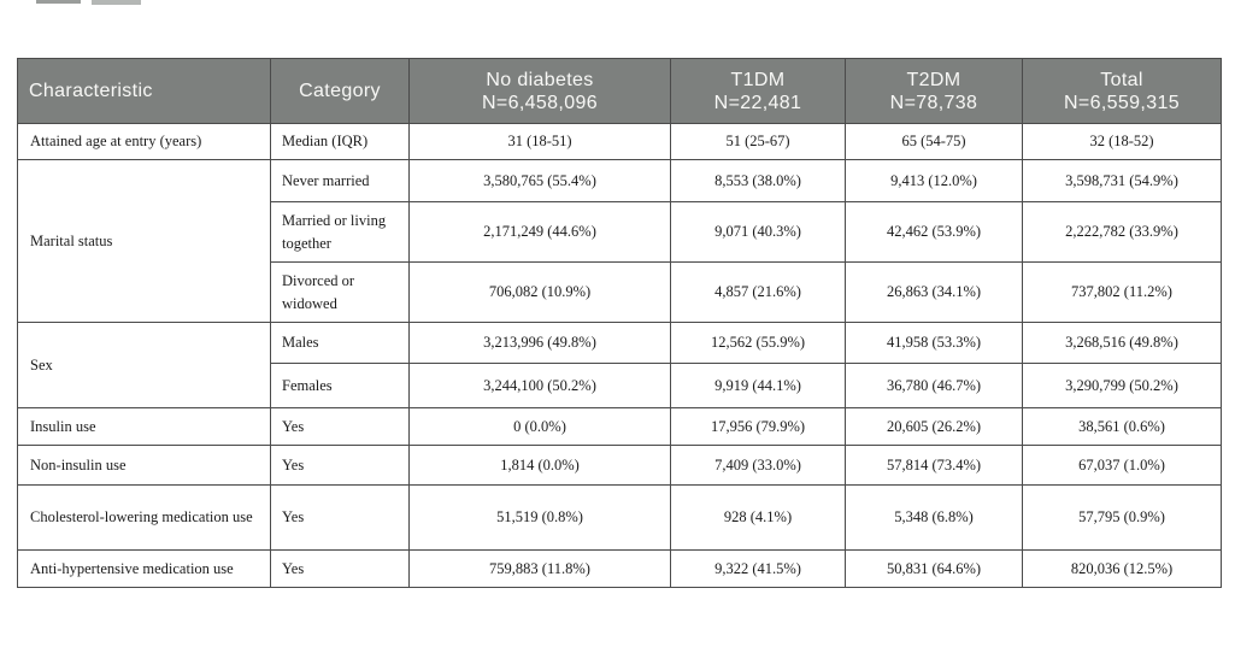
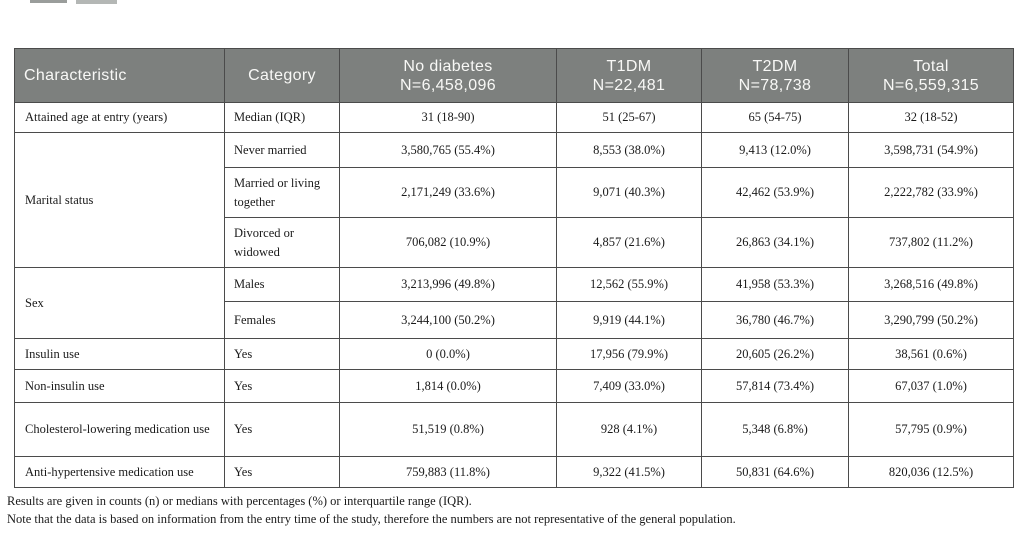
  Characteristic	Category	No diabetes N=6,458,096	T1DM N=22,481	T2DM N=78,738	Total N=6,559,315
- Attained age at entry (years)	Median (IQR)	31 (18-51)	51 (25-67)	65 (54-75)	32 (18-52)
+ Attained age at entry (years)	Median (IQR)	31 (18-90)	51 (25-67)	65 (54-75)	32 (18-52)
  Marital status	Never married	3,580,765 (55.4%)	8,553 (38.0%)	9,413 (12.0%)	3,598,731 (54.9%)
- Married or living together	2,171,249 (44.6%)	9,071 (40.3%)	42,462 (53.9%)	2,222,782 (33.9%)
+ Married or living together	2,171,249 (33.6%)	9,071 (40.3%)	42,462 (53.9%)	2,222,782 (33.9%)
  Divorced or widowed	706,082 (10.9%)	4,857 (21.6%)	26,863 (34.1%)	737,802 (11.2%)
  Sex	Males	3,213,996 (49.8%)	12,562 (55.9%)	41,958 (53.3%)	3,268,516 (49.8%)
  Females	3,244,100 (50.2%)	9,919 (44.1%)	36,780 (46.7%)	3,290,799 (50.2%)
  Insulin use	Yes	0 (0.0%)	17,956 (79.9%)	20,605 (26.2%)	38,561 (0.6%)
  Non-insulin use	Yes	1,814 (0.0%)	7,409 (33.0%)	57,814 (73.4%)	67,037 (1.0%)
  Cholesterol-lowering medication use	Yes	51,519 (0.8%)	928 (4.1%)	5,348 (6.8%)	57,795 (0.9%)
  Anti-hypertensive medication use	Yes	759,883 (11.8%)	9,322 (41.5%)	50,831 (64.6%)	820,036 (12.5%)
+ Results are given in counts (n) or medians with percentages (%) or interquartile range (IQR).
+ Note that the data is based on information from the entry time of the study, therefore the numbers are not representative of the general population.
